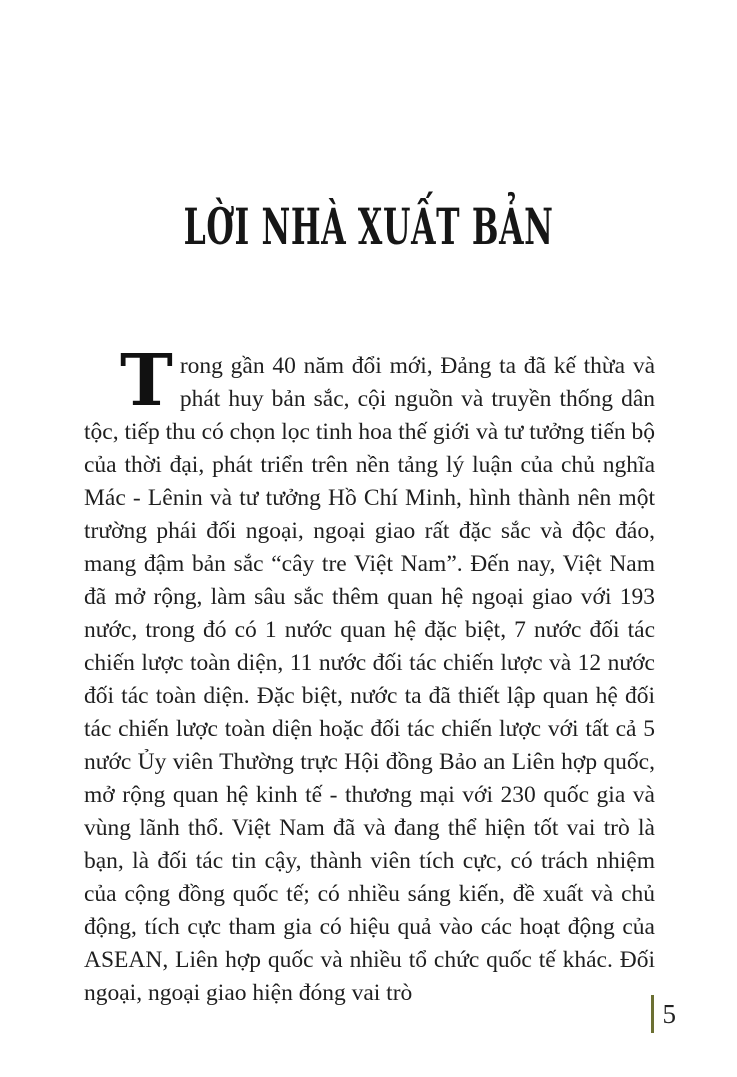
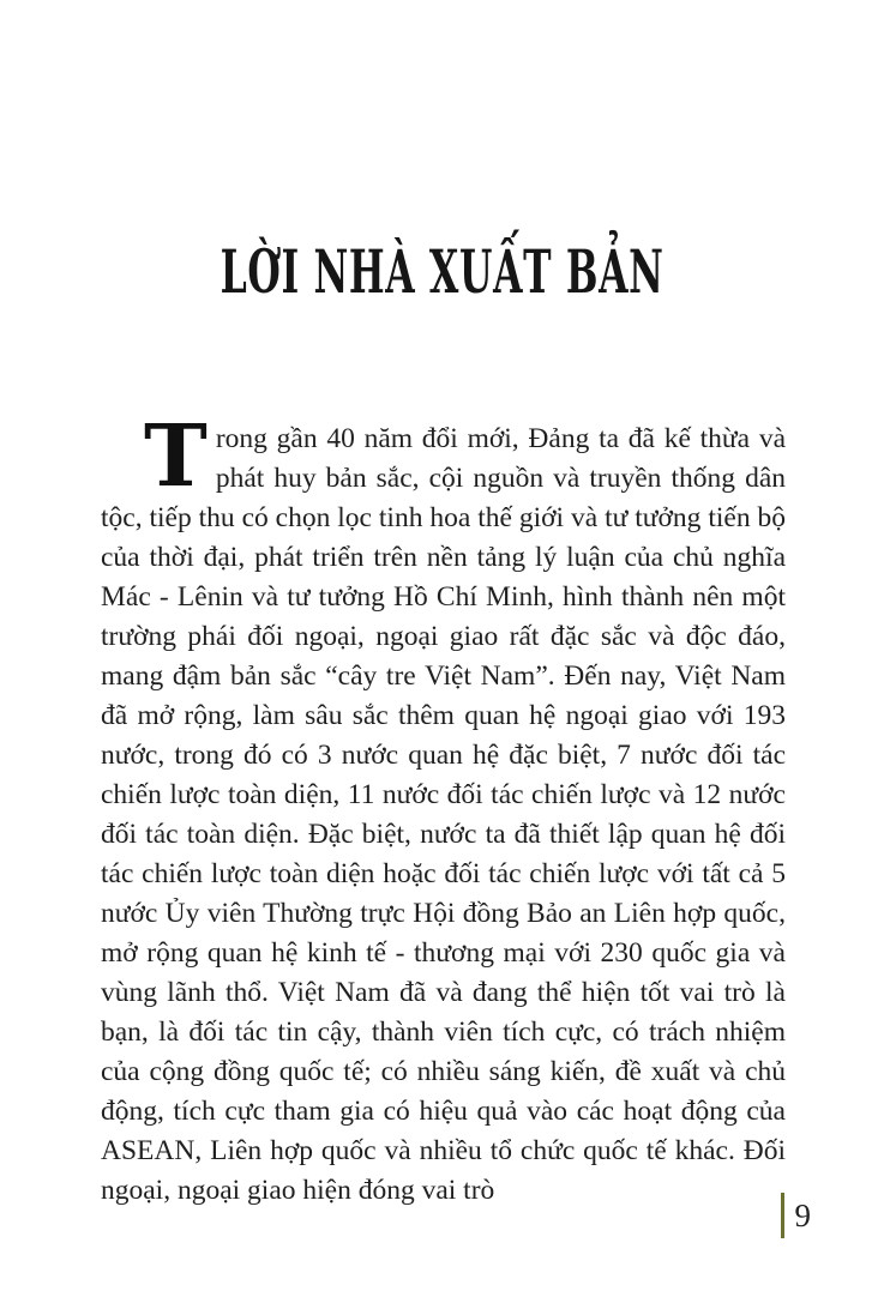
  LỜI NHÀ XUẤT BẢN
  T
- rong gần 40 năm đổi mới, Đảng ta đã kế thừa và phát huy bản sắc, cội nguồn và truyền thống dân tộc, tiếp thu có chọn lọc tinh hoa thế giới và tư tưởng tiến bộ của thời đại, phát triển trên nền tảng lý luận của chủ nghĩa Mác - Lênin và tư tưởng Hồ Chí Minh, hình thành nên một trường phái đối ngoại, ngoại giao rất đặc sắc và độc đáo, mang đậm bản sắc “cây tre Việt Nam”. Đến nay, Việt Nam đã mở rộng, làm sâu sắc thêm quan hệ ngoại giao với 193 nước, trong đó có 1 nước quan hệ đặc biệt, 7 nước đối tác chiến lược toàn diện, 11 nước đối tác chiến lược và 12 nước đối tác toàn diện. Đặc biệt, nước ta đã thiết lập quan hệ đối tác chiến lược toàn diện hoặc đối tác chiến lược với tất cả 5 nước Ủy viên Thường trực Hội đồng Bảo an Liên hợp quốc, mở rộng quan hệ kinh tế - thương mại với 230 quốc gia và vùng lãnh thổ. Việt Nam đã và đang thể hiện tốt vai trò là bạn, là đối tác tin cậy, thành viên tích cực, có trách nhiệm của cộng đồng quốc tế; có nhiều sáng kiến, đề xuất và chủ động, tích cực tham gia có hiệu quả vào các hoạt động của ASEAN, Liên hợp quốc và nhiều tổ chức quốc tế khác. Đối ngoại, ngoại giao hiện đóng vai trò
+ rong gần 40 năm đổi mới, Đảng ta đã kế thừa và phát huy bản sắc, cội nguồn và truyền thống dân tộc, tiếp thu có chọn lọc tinh hoa thế giới và tư tưởng tiến bộ của thời đại, phát triển trên nền tảng lý luận của chủ nghĩa Mác - Lênin và tư tưởng Hồ Chí Minh, hình thành nên một trường phái đối ngoại, ngoại giao rất đặc sắc và độc đáo, mang đậm bản sắc “cây tre Việt Nam”. Đến nay, Việt Nam đã mở rộng, làm sâu sắc thêm quan hệ ngoại giao với 193 nước, trong đó có 3 nước quan hệ đặc biệt, 7 nước đối tác chiến lược toàn diện, 11 nước đối tác chiến lược và 12 nước đối tác toàn diện. Đặc biệt, nước ta đã thiết lập quan hệ đối tác chiến lược toàn diện hoặc đối tác chiến lược với tất cả 5 nước Ủy viên Thường trực Hội đồng Bảo an Liên hợp quốc, mở rộng quan hệ kinh tế - thương mại với 230 quốc gia và vùng lãnh thổ. Việt Nam đã và đang thể hiện tốt vai trò là bạn, là đối tác tin cậy, thành viên tích cực, có trách nhiệm của cộng đồng quốc tế; có nhiều sáng kiến, đề xuất và chủ động, tích cực tham gia có hiệu quả vào các hoạt động của ASEAN, Liên hợp quốc và nhiều tổ chức quốc tế khác. Đối ngoại, ngoại giao hiện đóng vai trò
- 5
+ 9
